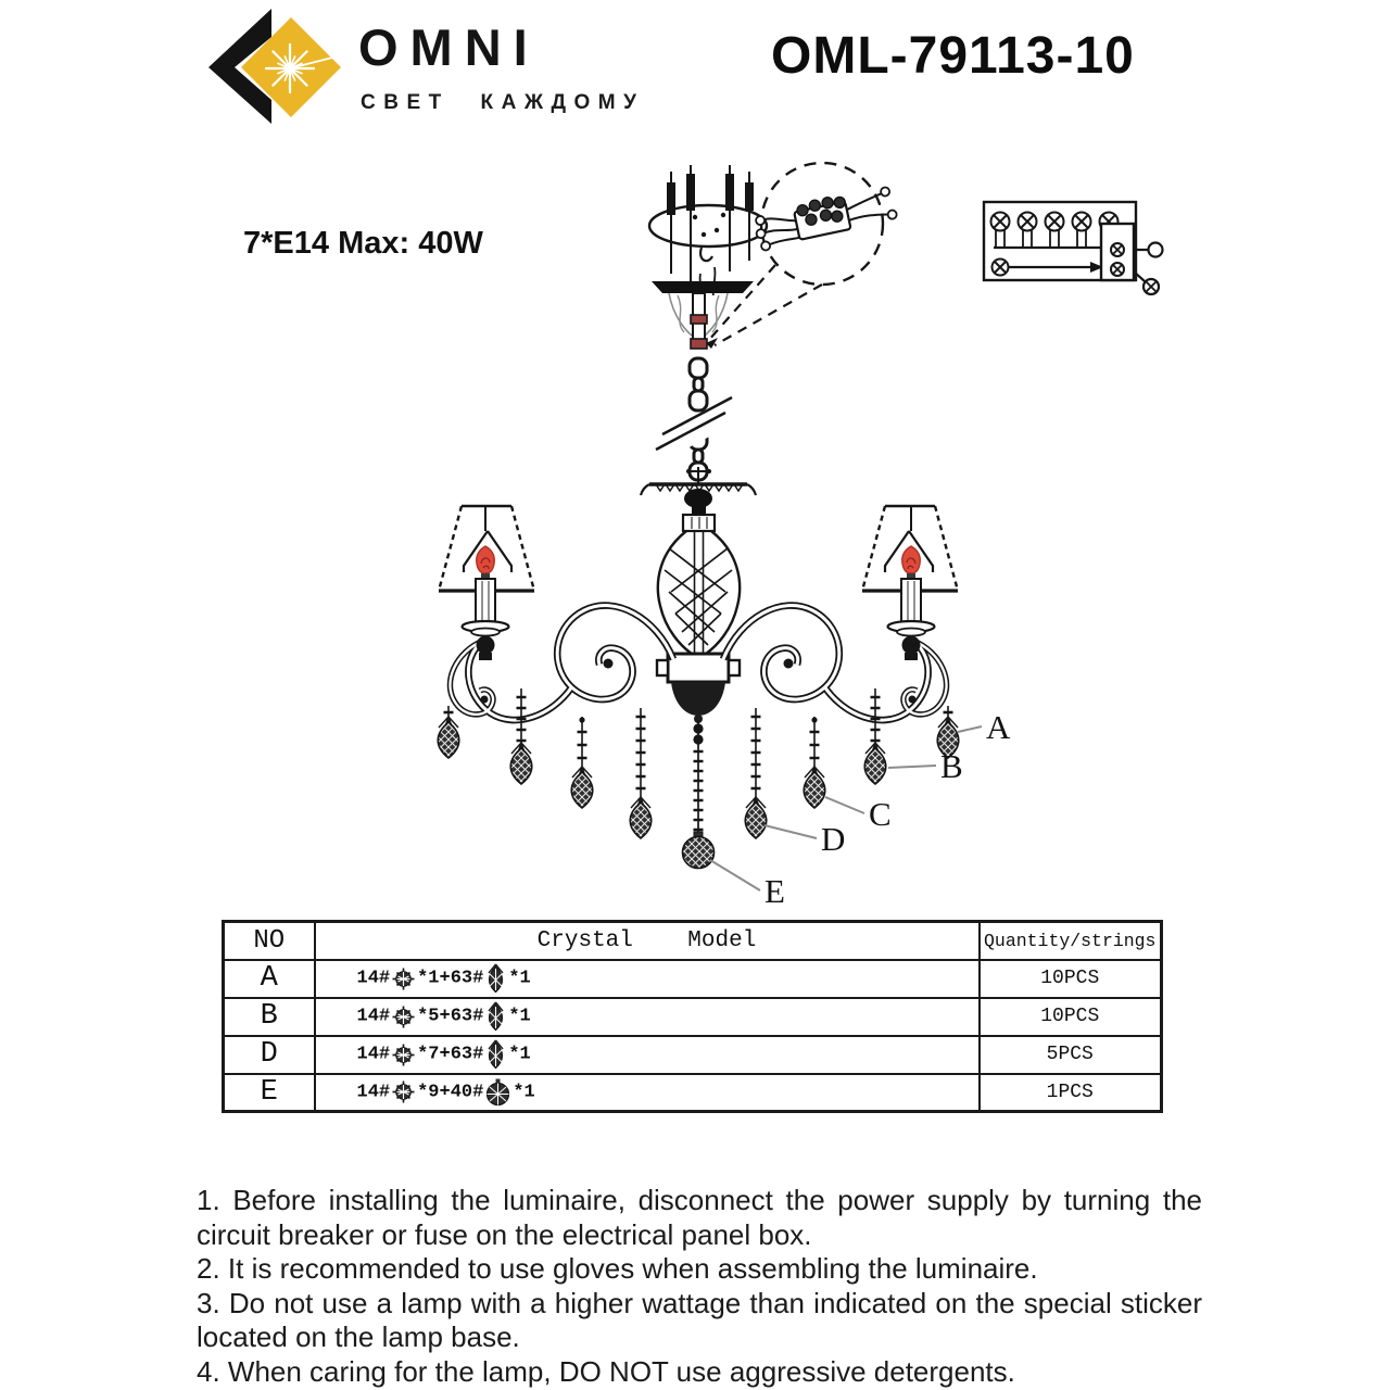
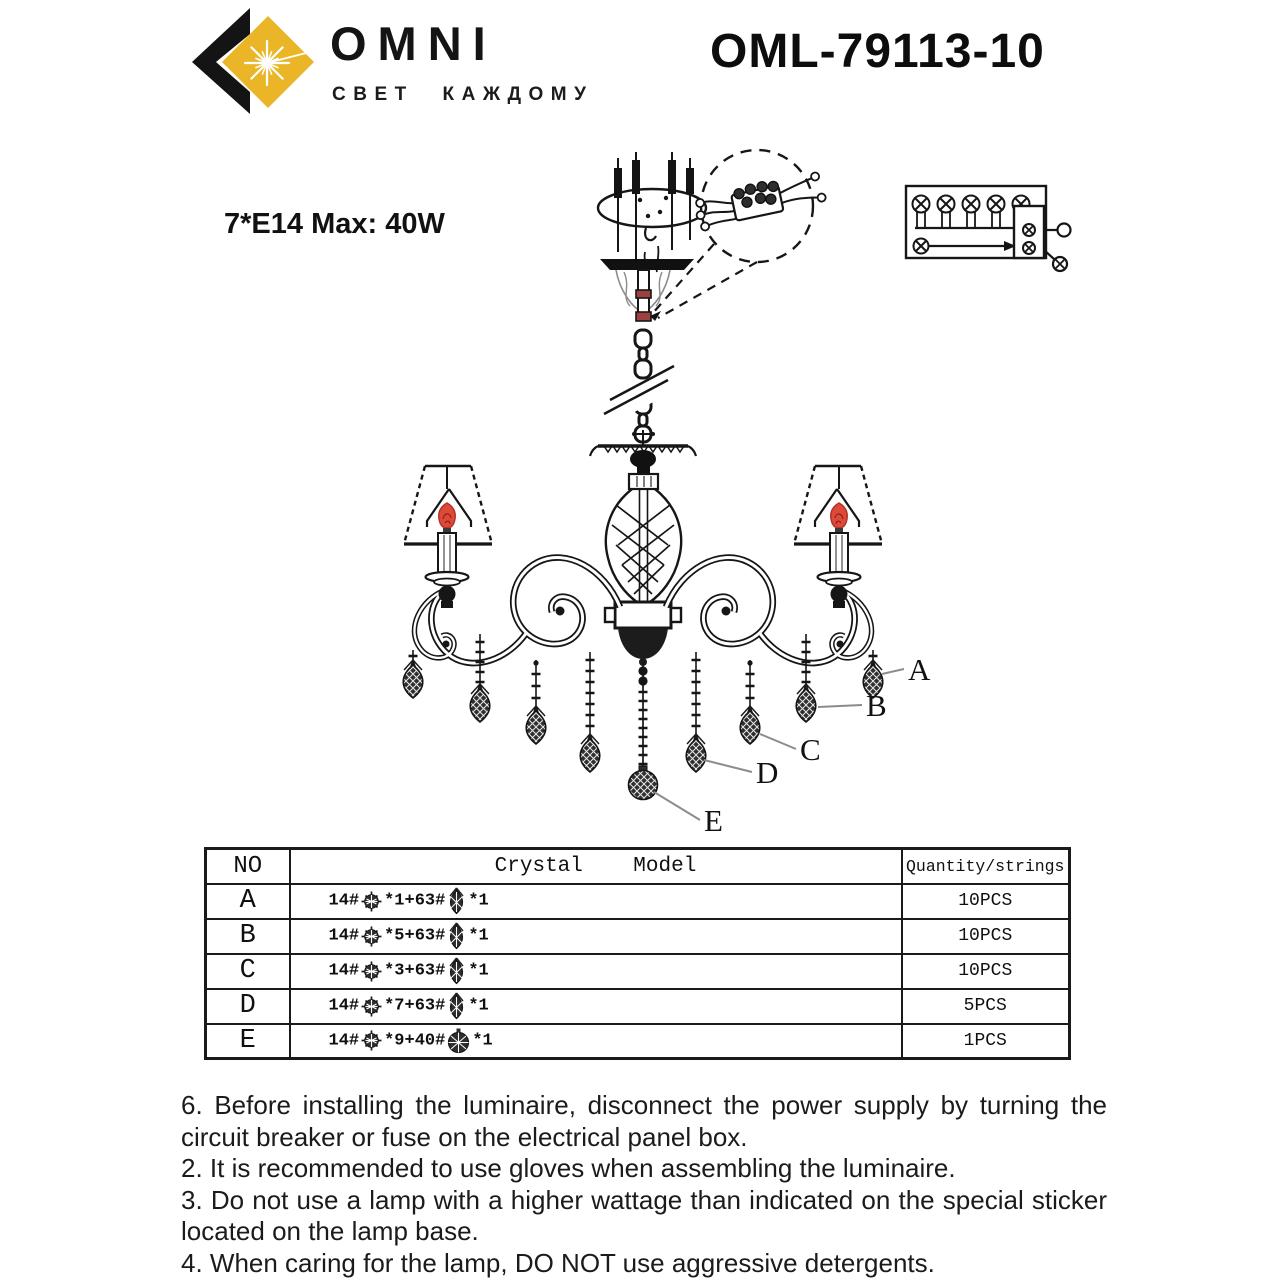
  OMNI
  СВЕТ КАЖДОМУ
  OML-79113-10
  7*E14 Max: 40W
  A
  B
  C
  D
  E
  NO	Crystal Model	Quantity/strings
  A	14# *1+63# *1	10PCS
  B	14# *5+63# *1	10PCS
+ C	14# *3+63# *1	10PCS
  D	14# *7+63# *1	5PCS
  E	14# *9+40# *1	1PCS
- 1. Before installing the luminaire, disconnect the power supply by turning the circuit breaker or fuse on the electrical panel box.
+ 6. Before installing the luminaire, disconnect the power supply by turning the circuit breaker or fuse on the electrical panel box.
  2. It is recommended to use gloves when assembling the luminaire.
  3. Do not use a lamp with a higher wattage than indicated on the special sticker located on the lamp base.
  4. When caring for the lamp, DO NOT use aggressive detergents.
